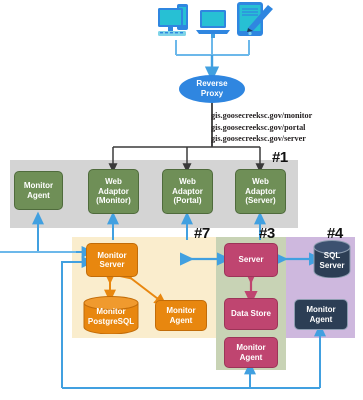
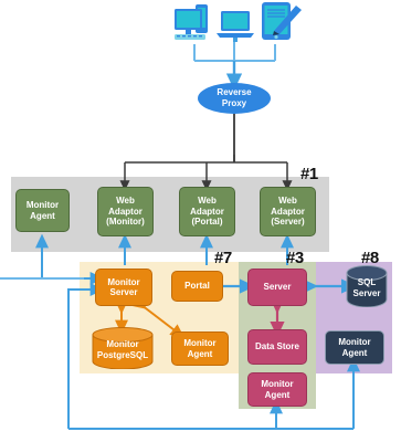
  Reverse
  Proxy
- gis.goosecreeksc.gov/monitor
- gis.goosecreeksc.gov/portal
- gis.goosecreeksc.gov/server
  #1
  #7
  #3
- #4
+ #8
  Monitor
  Agent
  Web
  Adaptor
  (Monitor)
  Web
  Adaptor
  (Portal)
  Web
  Adaptor
  (Server)
  Monitor
  Server
+ Portal
  Monitor
  PostgreSQL
  Monitor
  Agent
  Server
  Data Store
  Monitor
  Agent
  SQL
  Server
  Monitor
  Agent
